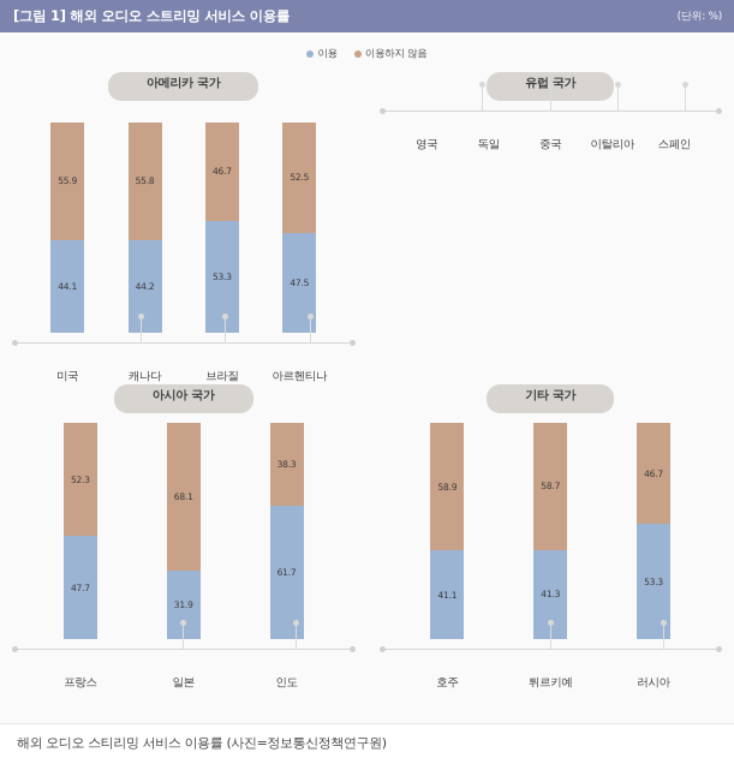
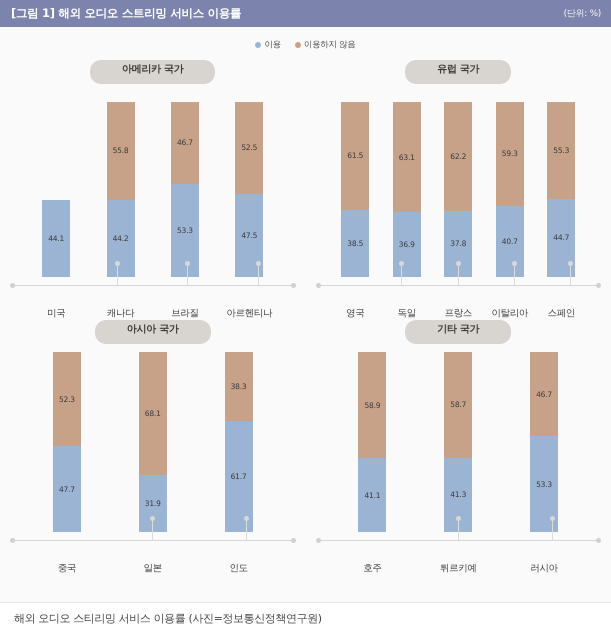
  [그림 1] 해외 오디오 스트리밍 서비스 이용률
  (단위: %)
  이용
  이용하지 않음
  아메리카 국가
- 55.9
  44.1
  55.8
  44.2
  46.7
  53.3
  52.5
  47.5
  미국
  캐나다
  브라질
  아르헨티나
  유럽 국가
+ 61.5
+ 38.5
+ 63.1
+ 36.9
+ 62.2
+ 37.8
+ 59.3
+ 40.7
+ 55.3
+ 44.7
  영국
  독일
- 중국
+ 프랑스
  이탈리아
  스페인
  아시아 국가
  52.3
  47.7
  68.1
  31.9
  38.3
  61.7
- 프랑스
+ 중국
  일본
  인도
  기타 국가
  58.9
  41.1
  58.7
  41.3
  46.7
  53.3
  호주
  튀르키예
  러시아
  해외 오디오 스티리밍 서비스 이용률 (사진=정보통신정책연구원)
